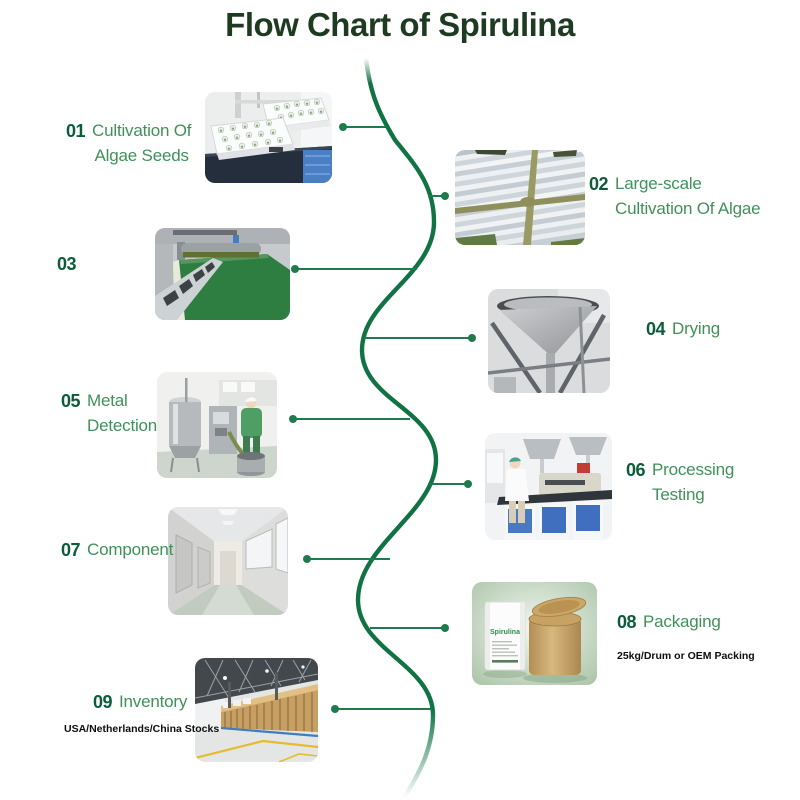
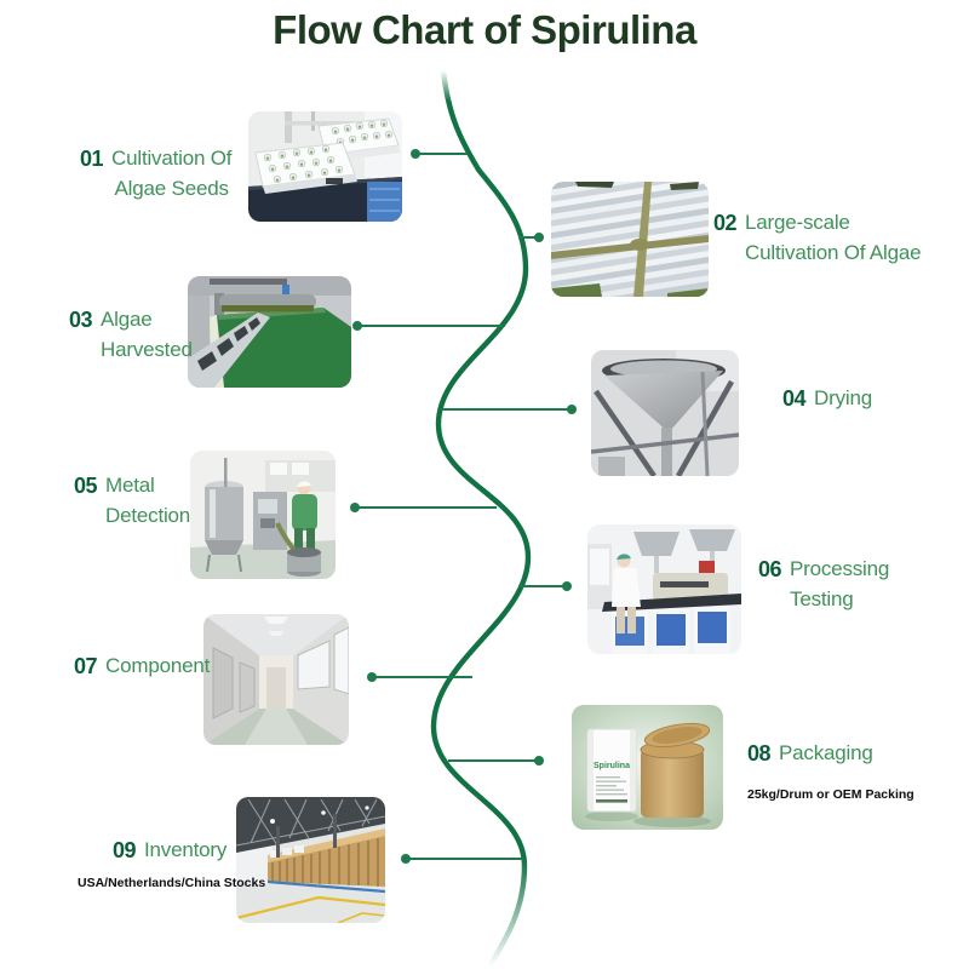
  Flow Chart of Spirulina
  01
  Cultivation Of
  Algae Seeds
  02
  Large-scale
  Cultivation Of Algae
  03
+ Algae
+ Harvested
  04
  Drying
  05
  Metal
  Detection
  06
  Processing
  Testing
  07
  Component
  08
  Packaging
  25kg/Drum or OEM Packing
  09
  Inventory
  USA/Netherlands/China Stocks
